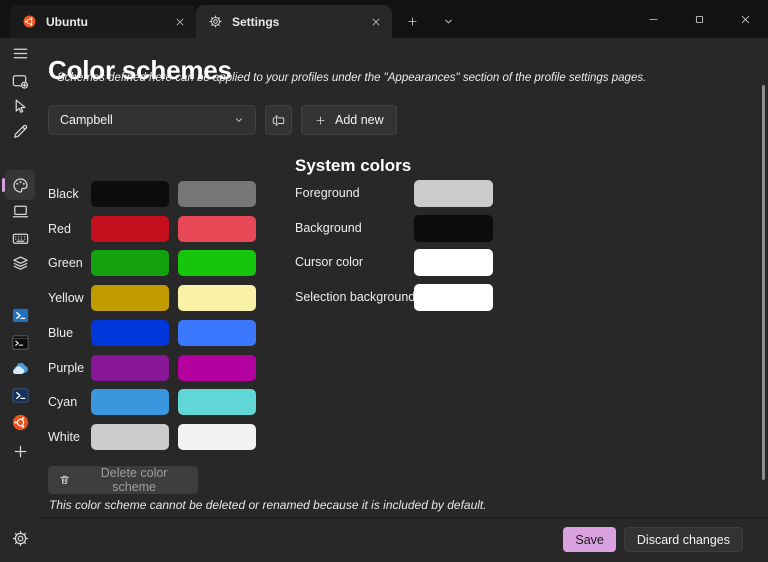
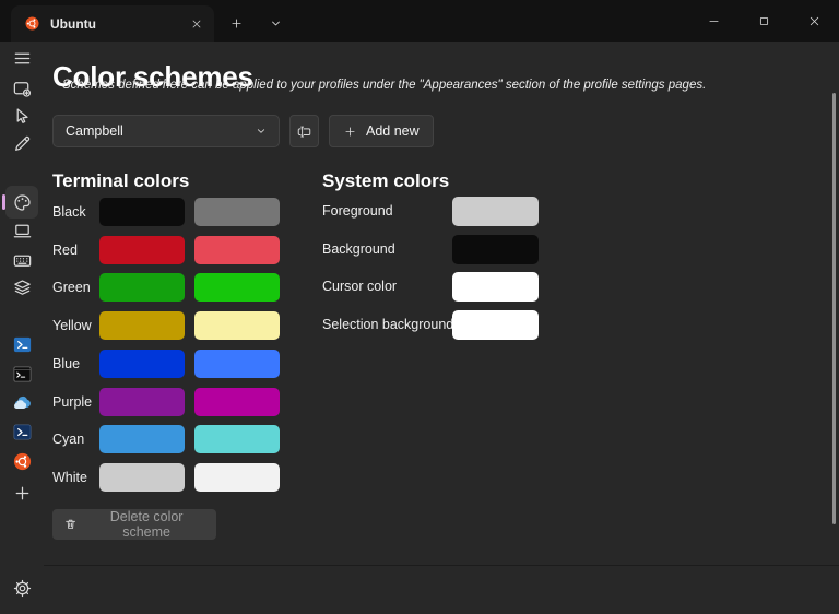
  Ubuntu
- Settings
  Color schemes
  Schemes defined here can be applied to your profiles under the "Appearances" section of the profile settings pages.
  Campbell
  Add new
+ Terminal colors
  System colors
  Black
  Red
  Green
  Yellow
  Blue
  Purple
  Cyan
  White
  Foreground
  Background
  Cursor color
  Selection background
  Delete color scheme
- This color scheme cannot be deleted or renamed because it is included by default.
- Save
- Discard changes
